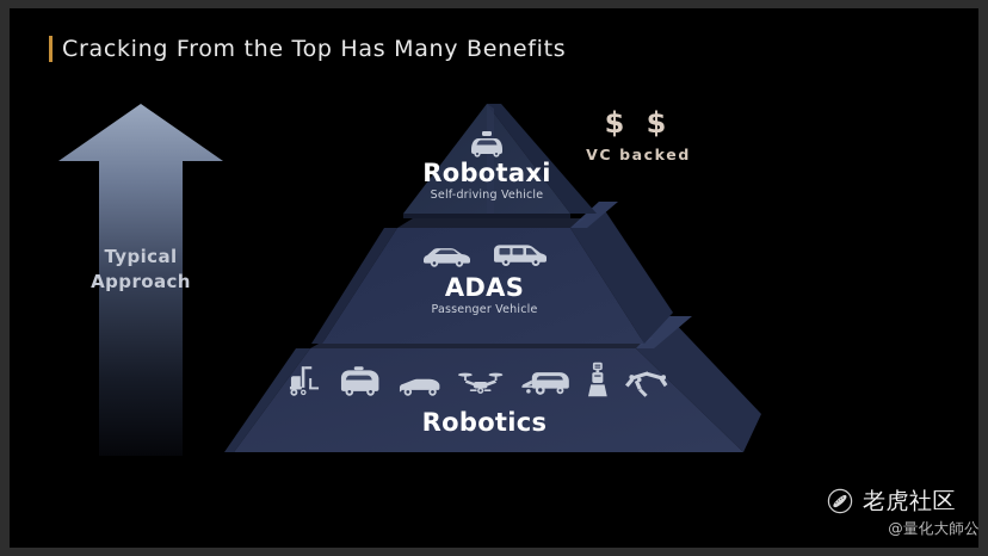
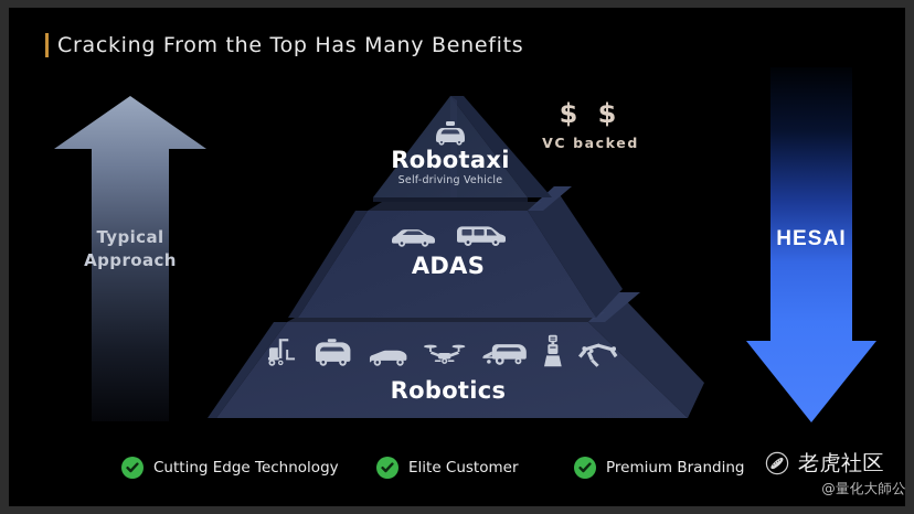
  Cracking From the Top Has Many Benefits
  Typical
  Approach
+ HESAI
  Robotaxi
  Self-driving Vehicle
  ADAS
- Passenger Vehicle
  Robotics
  $ $
  VC backed
+ Cutting Edge Technology
+ Elite Customer
+ Premium Branding
  老虎社区
  @量化大師公
